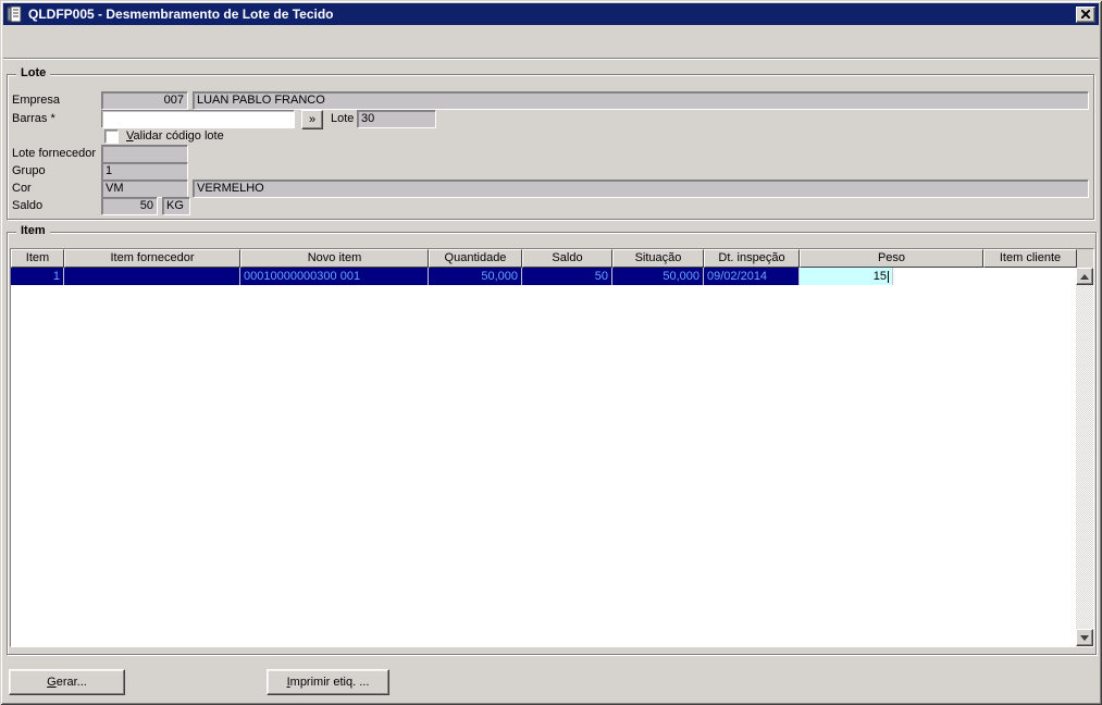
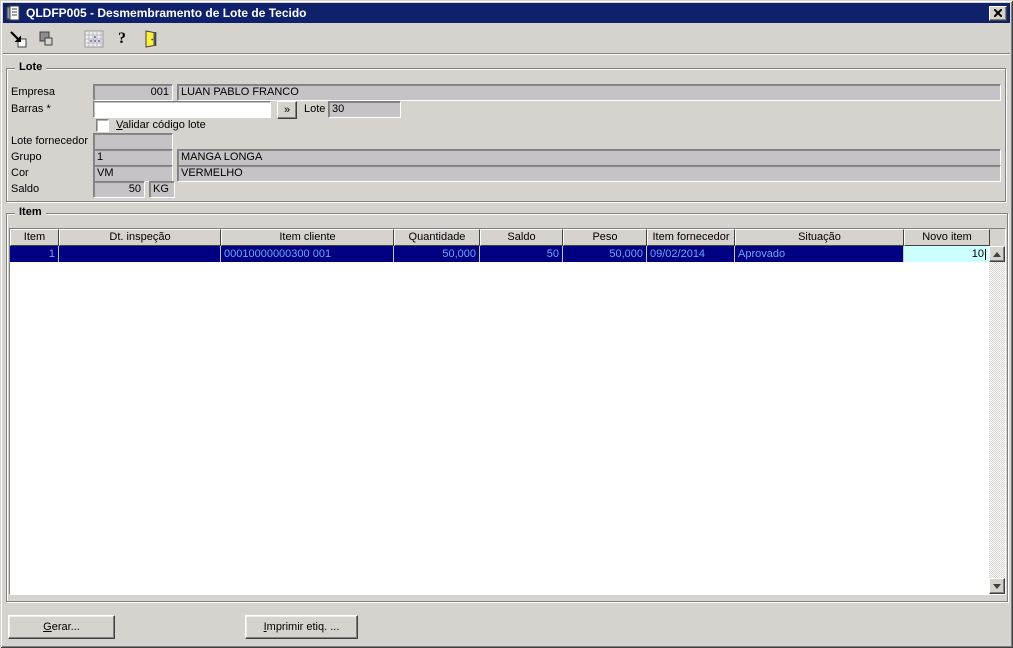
  QLDFP005 - Desmembramento de Lote de Tecido
+ ?
  Lote
  Empresa
- 007
+ 001
  LUAN PABLO FRANCO
  Barras *
  »
  Lote
  30
  Validar código lote
  Lote fornecedor
  Grupo
  1
+ MANGA LONGA
  Cor
  VM
  VERMELHO
  Saldo
  50
  KG
  Item
  Item
- Item fornecedor
+ Dt. inspeção
- Novo item
+ Item cliente
  Quantidade
  Saldo
- Situação
+ Peso
- Dt. inspeção
+ Item fornecedor
- Peso
+ Situação
- Item cliente
+ Novo item
  1
  00010000000300 001
  50,000
  50
  50,000
  09/02/2014
+ Aprovado
- 15
+ 10
  Gerar...
  Imprimir etiq. ...
